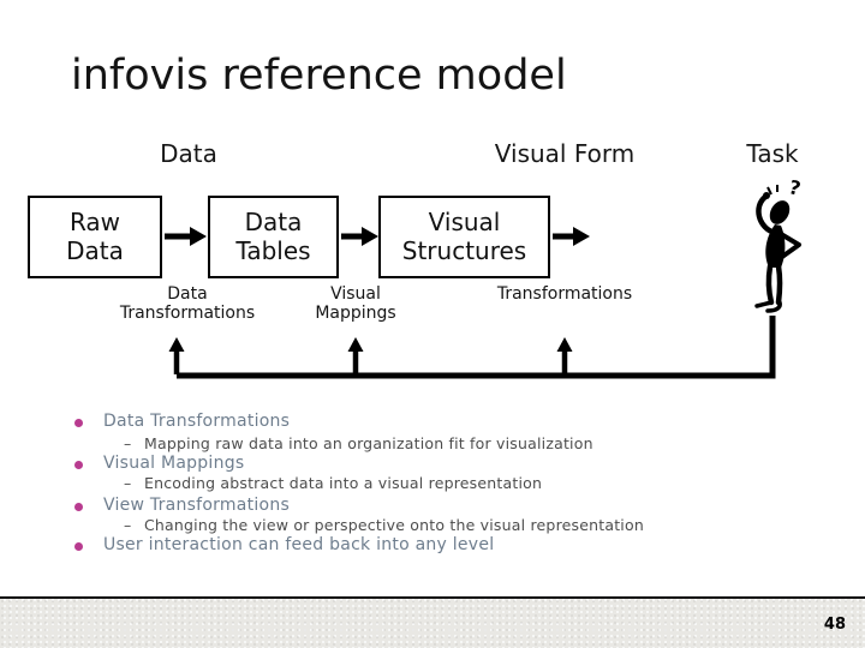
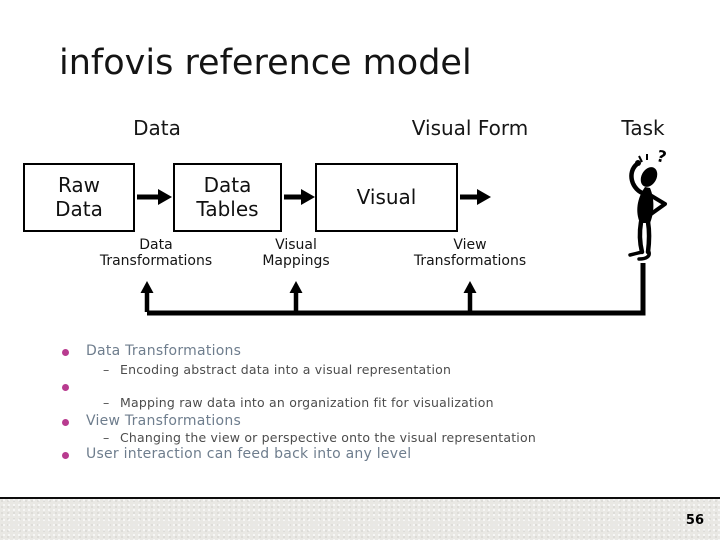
  infovis reference model
  Data
  Visual Form
  Task
  Raw
  Data
  Data
  Tables
  Visual
- Structures
  Data
  Transformations
  Visual
  Mappings
+ View
  Transformations
  Data Transformations
  –
- Mapping raw data into an organization fit for visualization
+ Encoding abstract data into a visual representation
- Visual Mappings
  –
- Encoding abstract data into a visual representation
+ Mapping raw data into an organization fit for visualization
  View Transformations
  –
  Changing the view or perspective onto the visual representation
  User interaction can feed back into any level
- 48
+ 56
